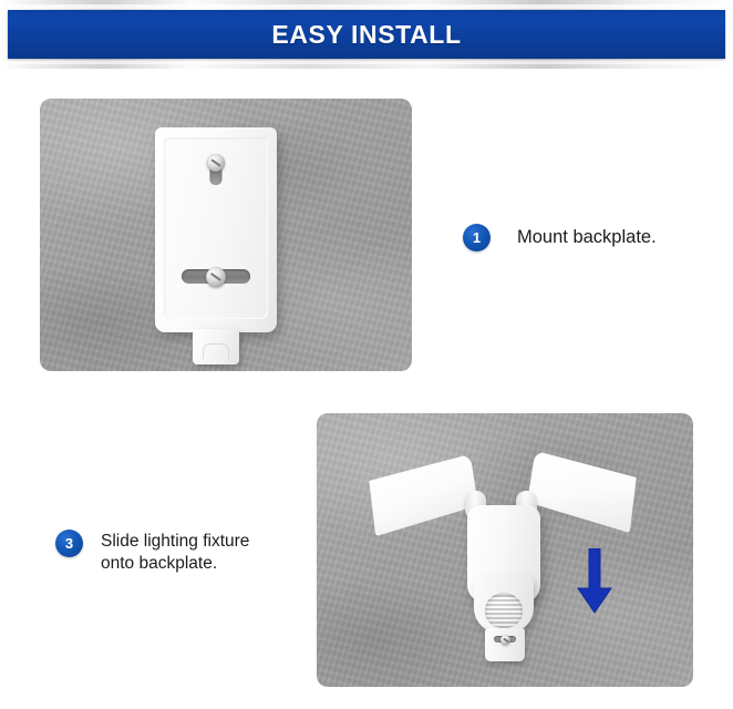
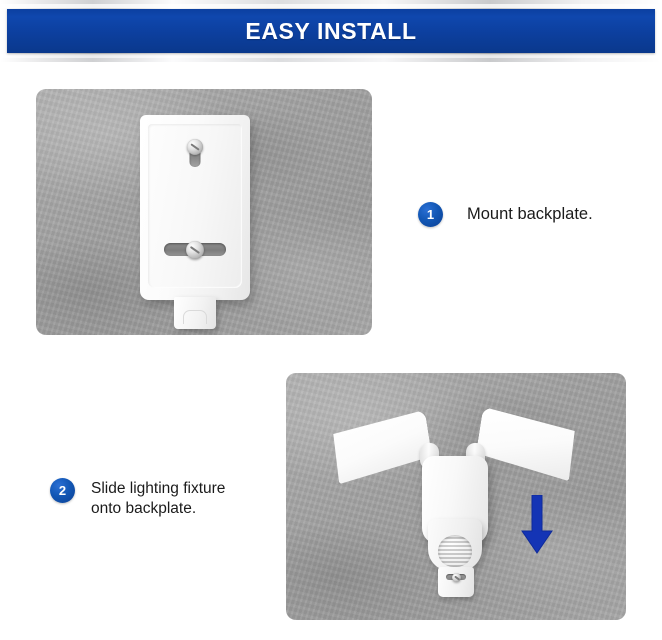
  EASY INSTALL
  1
  Mount backplate.
- 3
+ 2
  Slide lighting fixture
  onto backplate.
